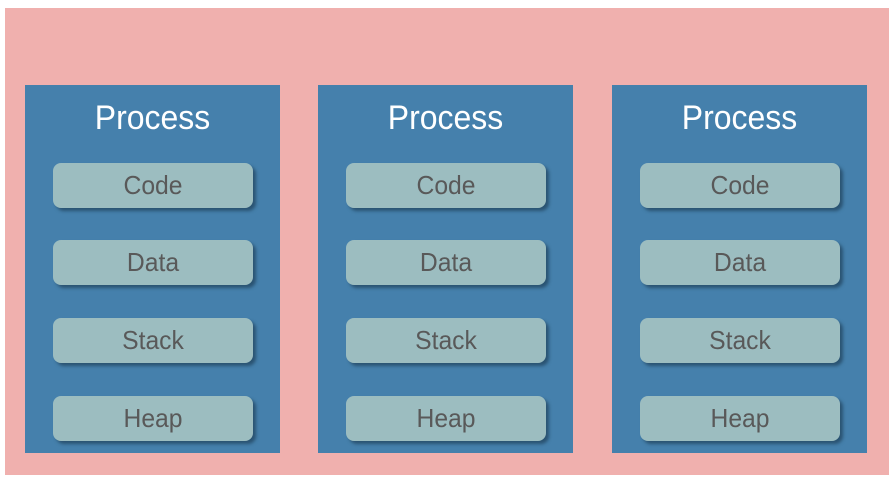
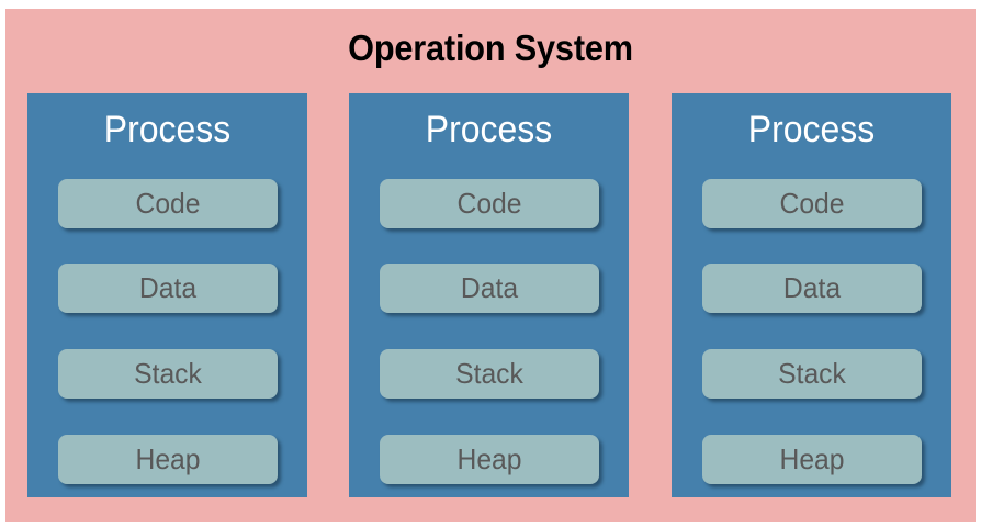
+ Operation System
  Process
  Code
  Data
  Stack
  Heap
  Process
  Code
  Data
  Stack
  Heap
  Process
  Code
  Data
  Stack
  Heap
